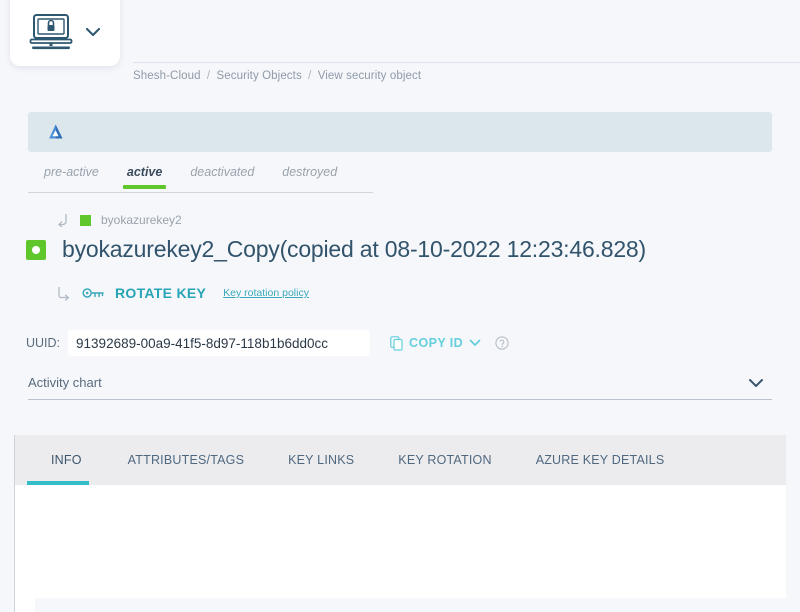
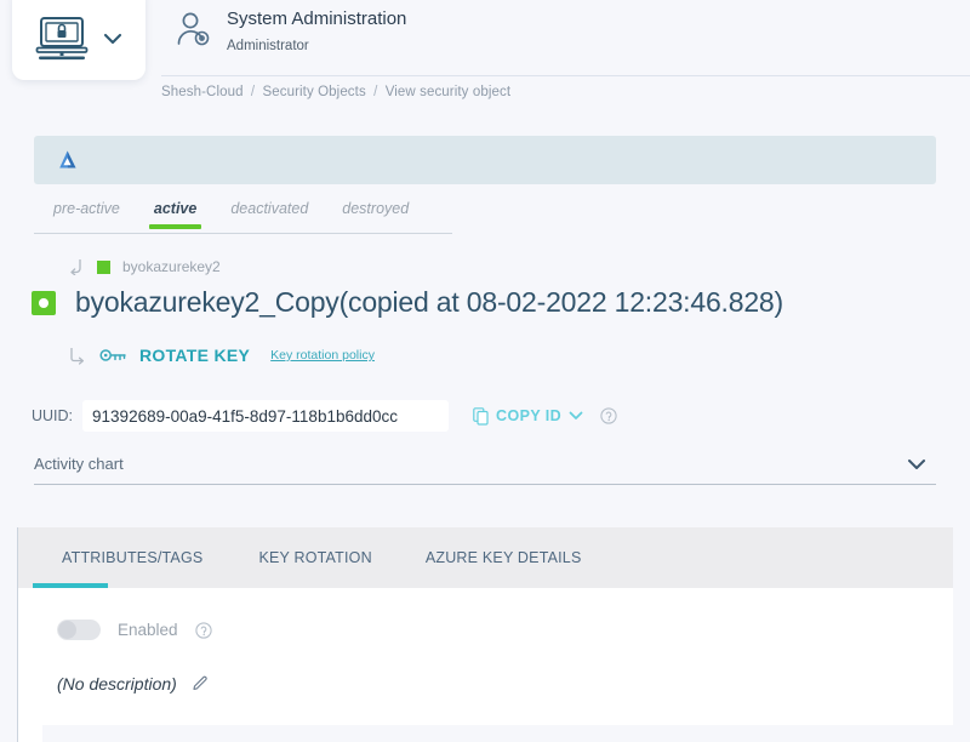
+ System Administration
+ Administrator
  Shesh-Cloud / Security Objects / View security object
  pre-active
  active
  deactivated
  destroyed
  byokazurekey2
- byokazurekey2_Copy(copied at 08-10-2022 12:23:46.828)
+ byokazurekey2_Copy(copied at 08-02-2022 12:23:46.828)
  ROTATE KEY
  Key rotation policy
  UUID:
  91392689-00a9-41f5-8d97-118b1b6dd0cc
  COPY ID
  Activity chart
- INFO
  ATTRIBUTES/TAGS
- KEY LINKS
  KEY ROTATION
  AZURE KEY DETAILS
+ Enabled
+ (No description)
